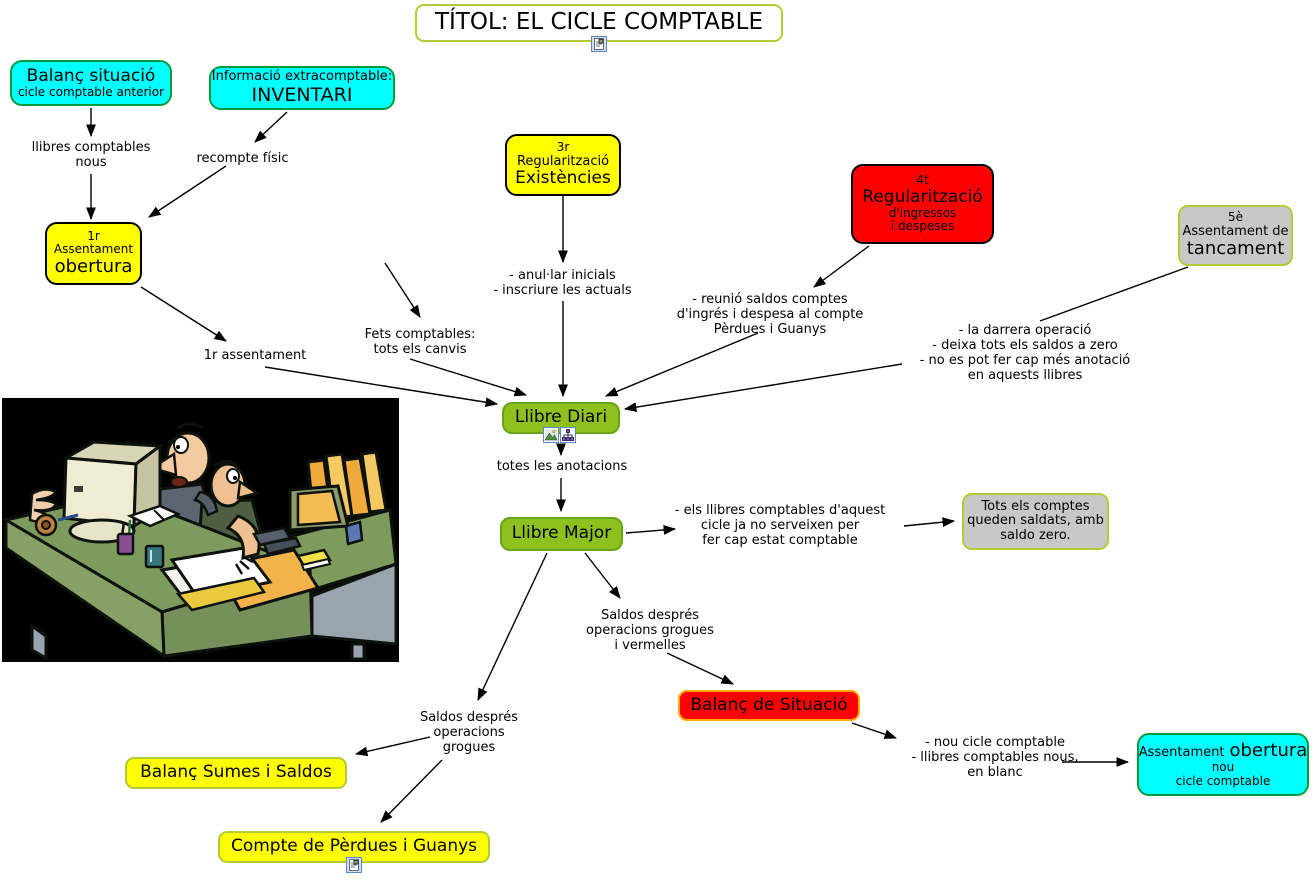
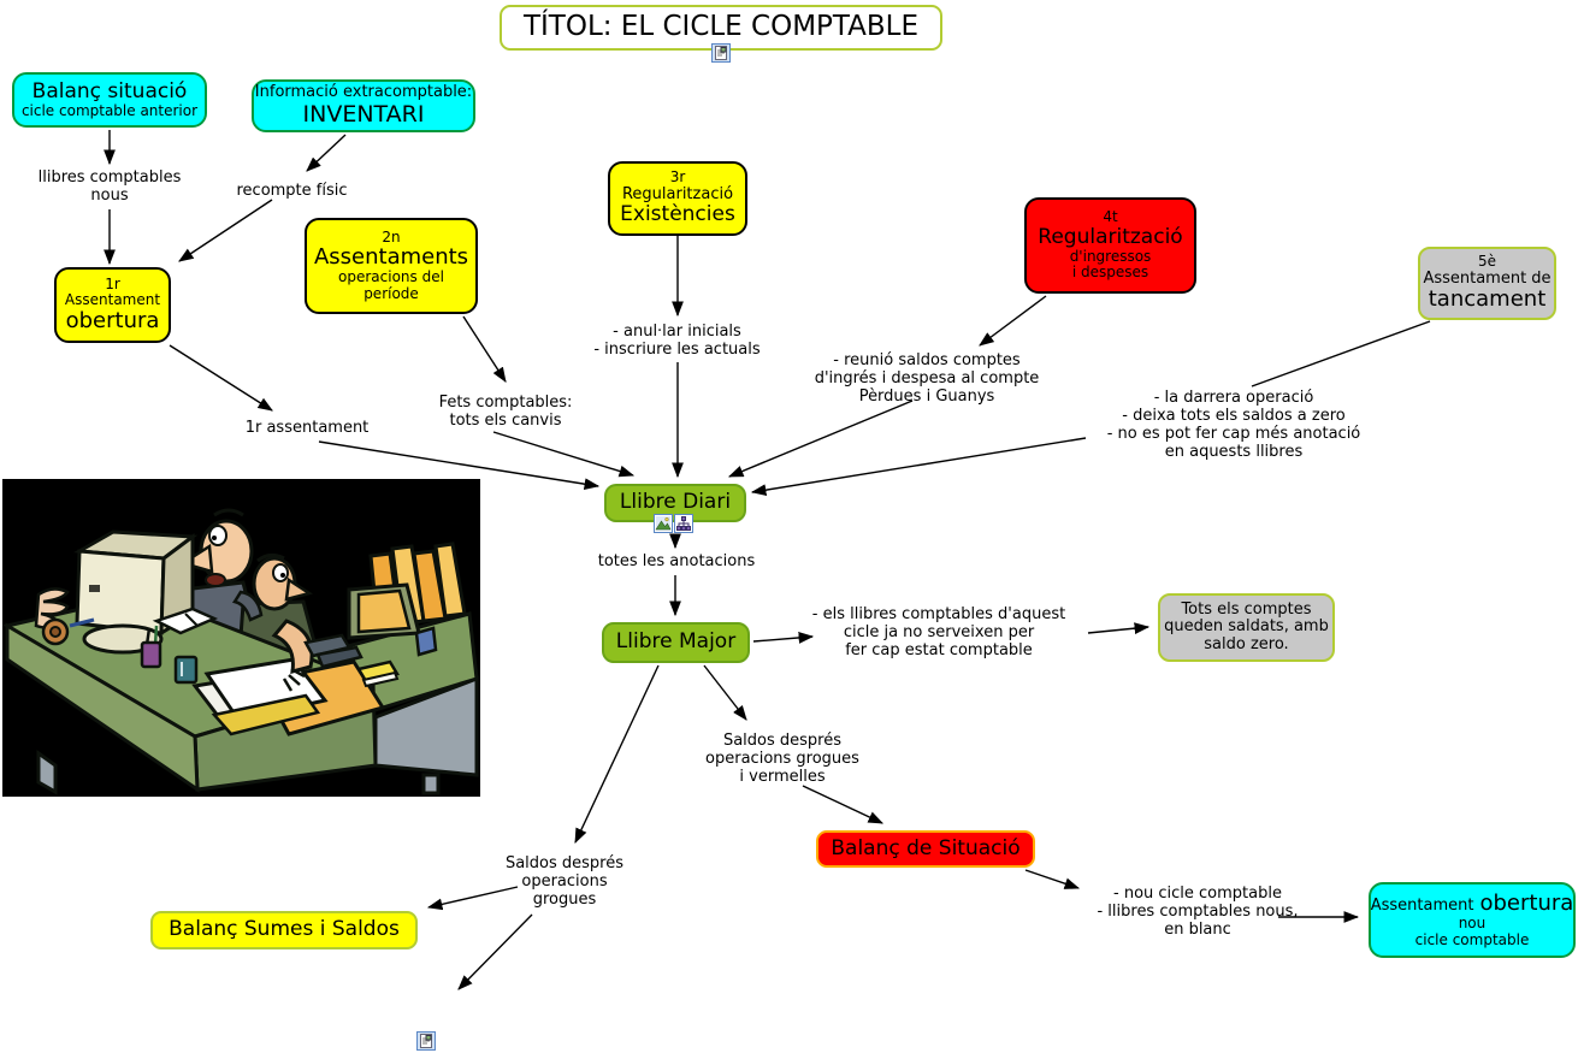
  TÍTOL: EL CICLE COMPTABLE
  Balanç situació
  cicle comptable anterior
  Informació extracomptable:
  INVENTARI
  1r
  Assentament
  obertura
+ 2n
+ Assentaments
+ operacions del
+ període
  3r
  Regularització
  Existències
  4t
  Regularització
  d'ingressos
  i despeses
  5è
  Assentament de
  tancament
  Llibre Diari
  Llibre Major
  Tots els comptes
  queden saldats, amb
  saldo zero.
  Balanç de Situació
  Balanç Sumes i Saldos
- Compte de Pèrdues i Guanys
  Assentament
  obertura
  nou
  cicle comptable
  llibres comptables
  nous
  recompte físic
  1r assentament
  Fets comptables:
  tots els canvis
  - anul·lar inicials
  - inscriure les actuals
  - reunió saldos comptes
  d'ingrés i despesa al compte
  Pèrdues i Guanys
  - la darrera operació
  - deixa tots els saldos a zero
  - no es pot fer cap més anotació
  en aquests llibres
  totes les anotacions
  - els llibres comptables d'aquest
  cicle ja no serveixen per
  fer cap estat comptable
  Saldos després
  operacions grogues
  i vermelles
  Saldos després
  operacions
  grogues
  - nou cicle comptable
  - llibres comptables nous,
  en blanc
